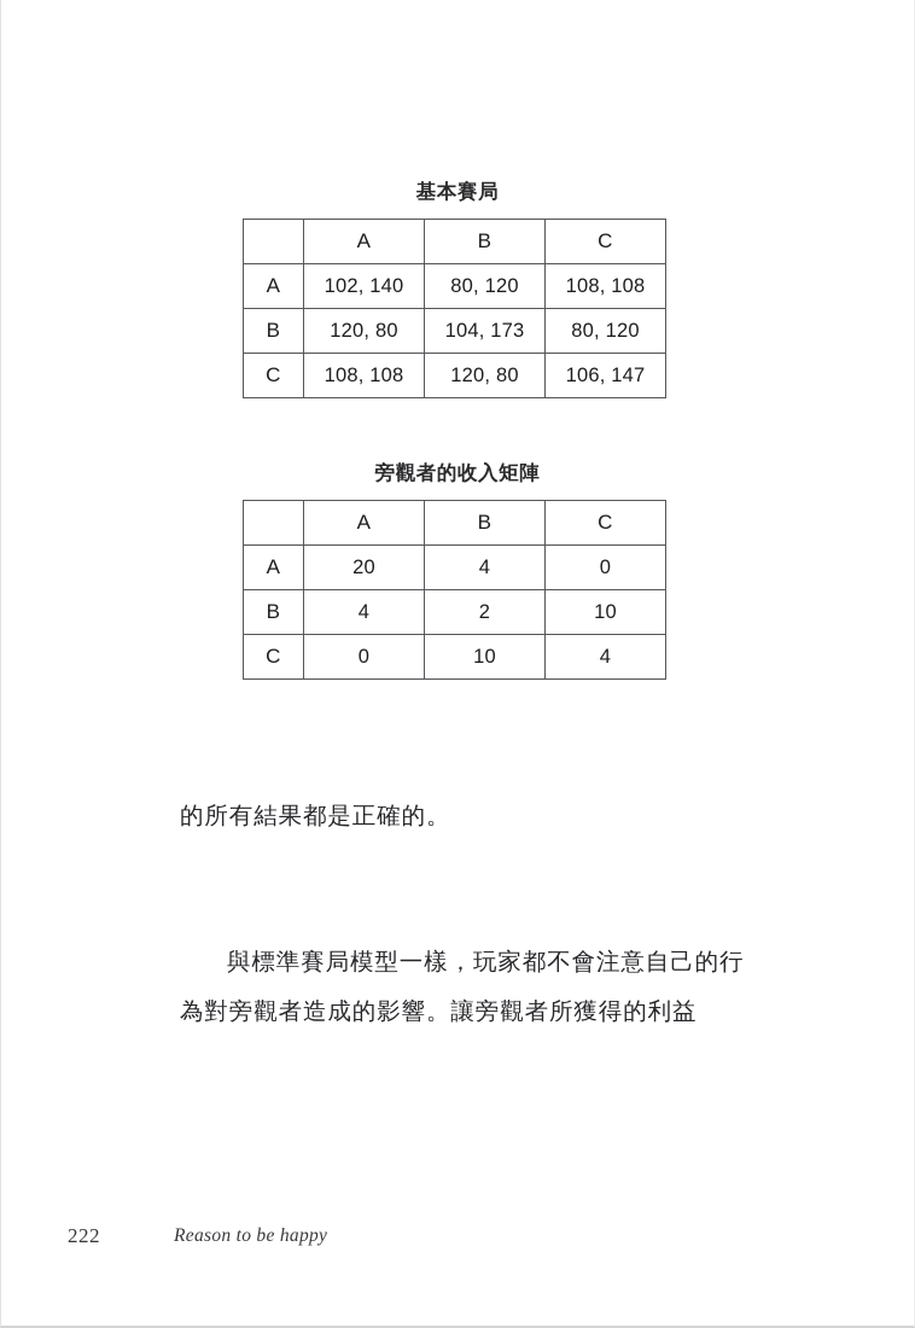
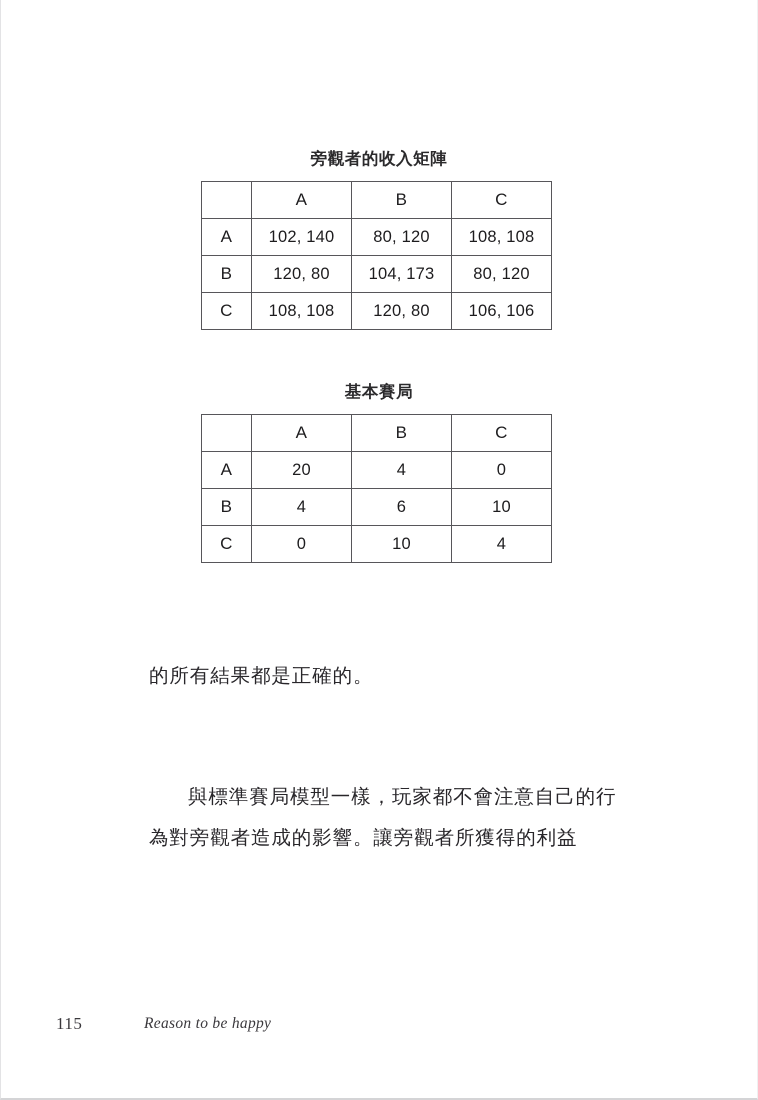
- 基本賽局
+ 旁觀者的收入矩陣
  	A	B	C
  A	102, 140	80, 120	108, 108
  B	120, 80	104, 173	80, 120
- C	108, 108	120, 80	106, 147
+ C	108, 108	120, 80	106, 106
- 旁觀者的收入矩陣
+ 基本賽局
  	A	B	C
  A	20	4	0
- B	4	2	10
+ B	4	6	10
  C	0	10	4
  的所有結果都是正確的。
  與標準賽局模型一樣，玩家都不會注意自己的行為對旁觀者造成的影響。讓旁觀者所獲得的利益
- 222
+ 115
  Reason to be happy
